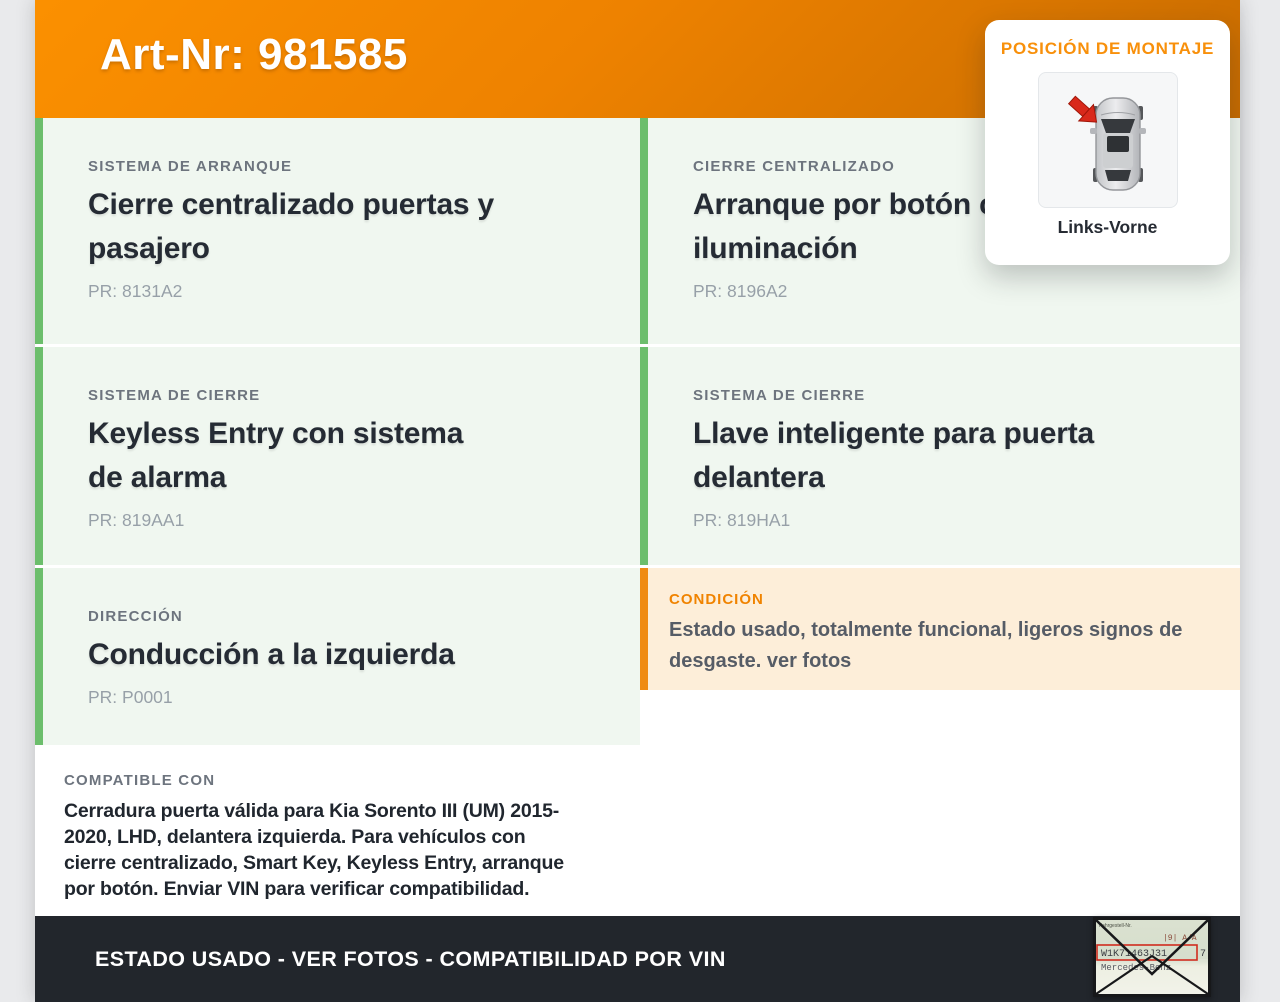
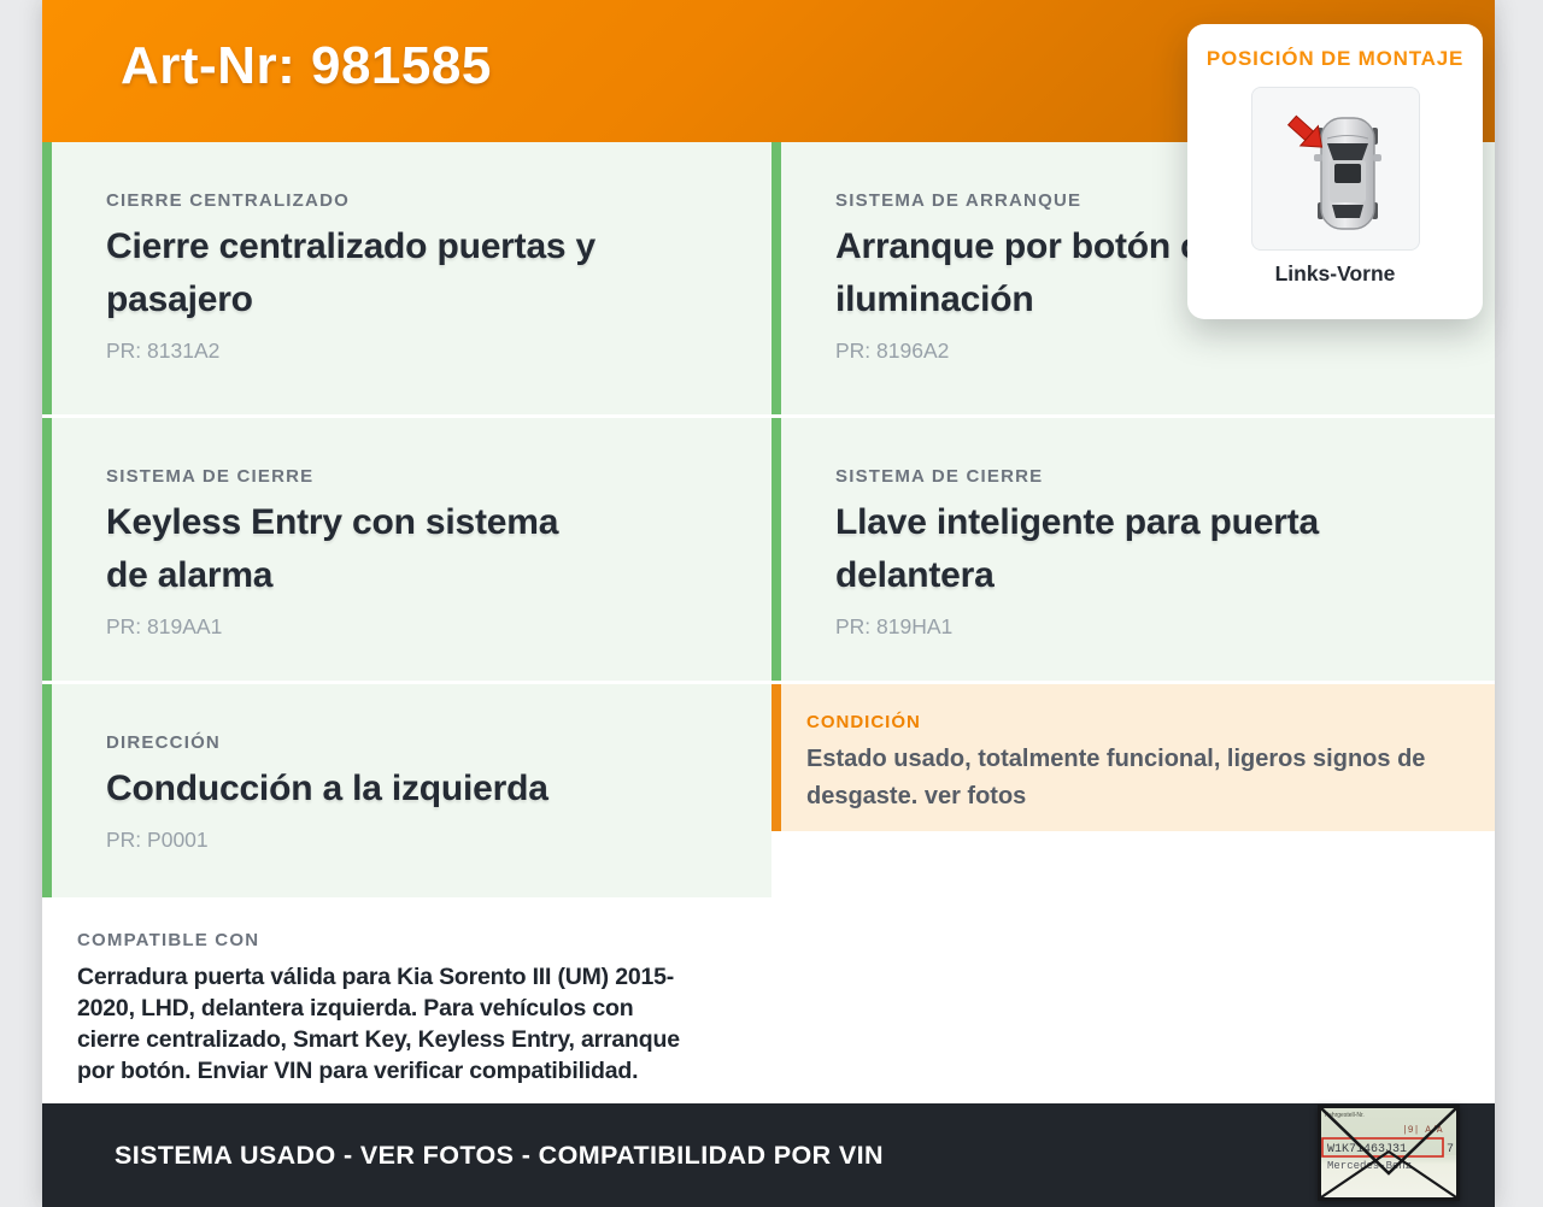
  Art-Nr: 981585
  POSICIÓN DE MONTAJE
  Links-Vorne
- SISTEMA DE ARRANQUE
+ CIERRE CENTRALIZADO
  Cierre centralizado puertas y
  pasajero
  PR: 8131A2
- CIERRE CENTRALIZADO
+ SISTEMA DE ARRANQUE
  Arranque por botón
  iluminación
  PR: 8196A2
  SISTEMA DE CIERRE
  Keyless Entry con sistema
  de alarma
  PR: 819AA1
  SISTEMA DE CIERRE
  Llave inteligente para puerta
  delantera
  PR: 819HA1
  DIRECCIÓN
  Conducción a la izquierda
  PR: P0001
  CONDICIÓN
  Estado usado, totalmente funcional, ligeros signos de
  desgaste. ver fotos
  COMPATIBLE CON
  Cerradura puerta válida para Kia Sorento III (UM) 2015-
  2020, LHD, delantera izquierda. Para vehículos con
  cierre centralizado, Smart Key, Keyless Entry, arranque
  por botón. Enviar VIN para verificar compatibilidad.
- ESTADO USADO - VER FOTOS - COMPATIBILIDAD POR VIN
+ SISTEMA USADO - VER FOTOS - COMPATIBILIDAD POR VIN
  |9| AA
  W1K71463J31
  7
